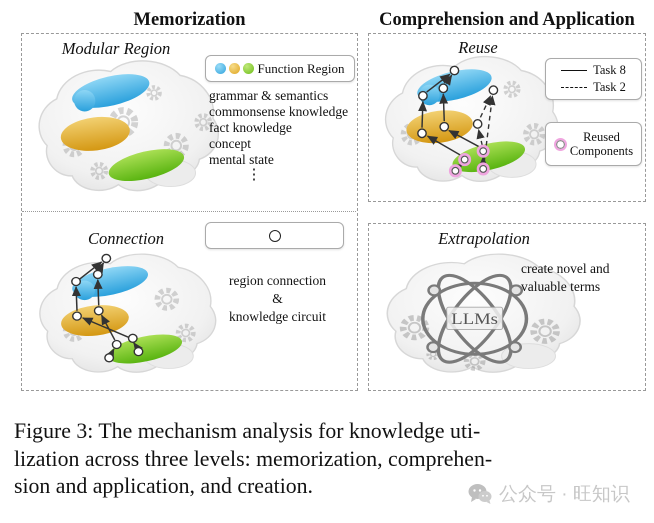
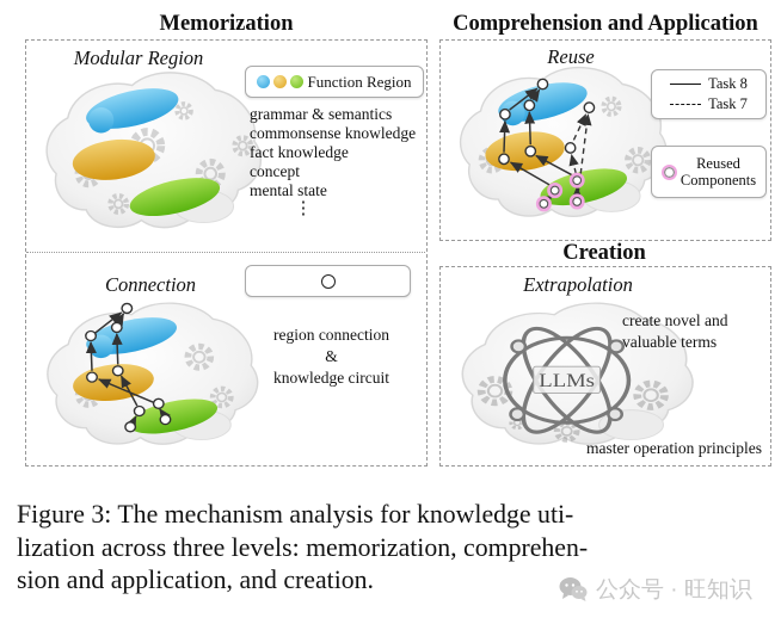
  Memorization
  Comprehension and Application
  Modular Region
  Function Region
  grammar & semantics
  commonsense knowledge
  fact knowledge
  concept
  mental state
  ⋮
  Connection
  region connection
  &
  knowledge circuit
  Reuse
  Task 8
- Task 2
+ Task 7
  Reused
  Components
+ Creation
  Extrapolation
  LLMs
  create novel and
  valuable terms
+ master operation principles
  Figure 3: The mechanism analysis for knowledge uti-
  lization across three levels: memorization, comprehen-
  sion and application, and creation.
  公众号 · 旺知识
